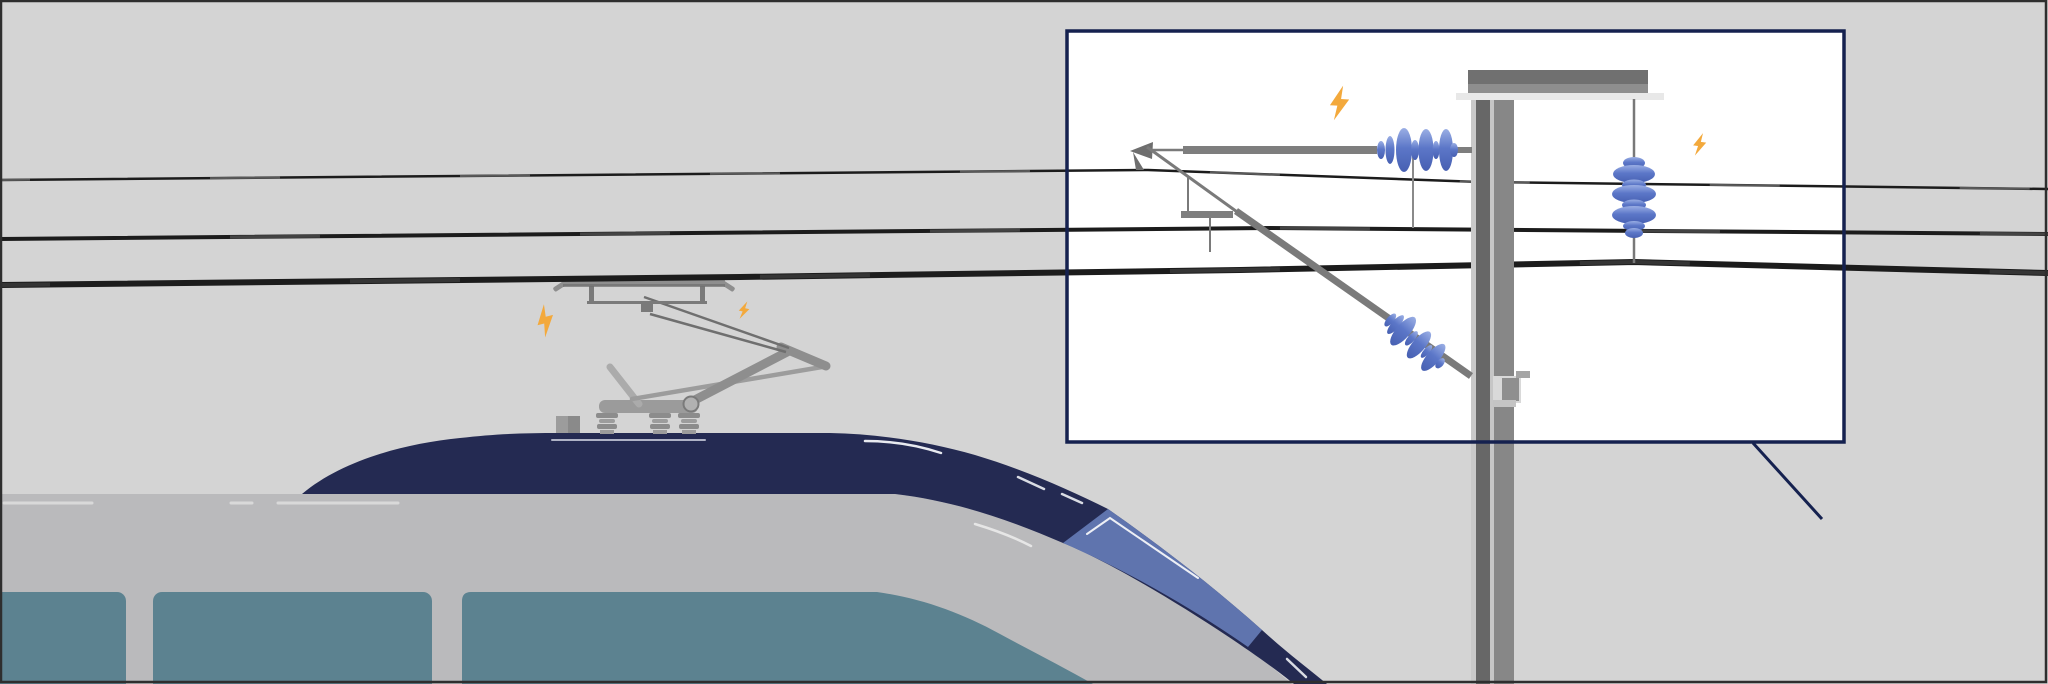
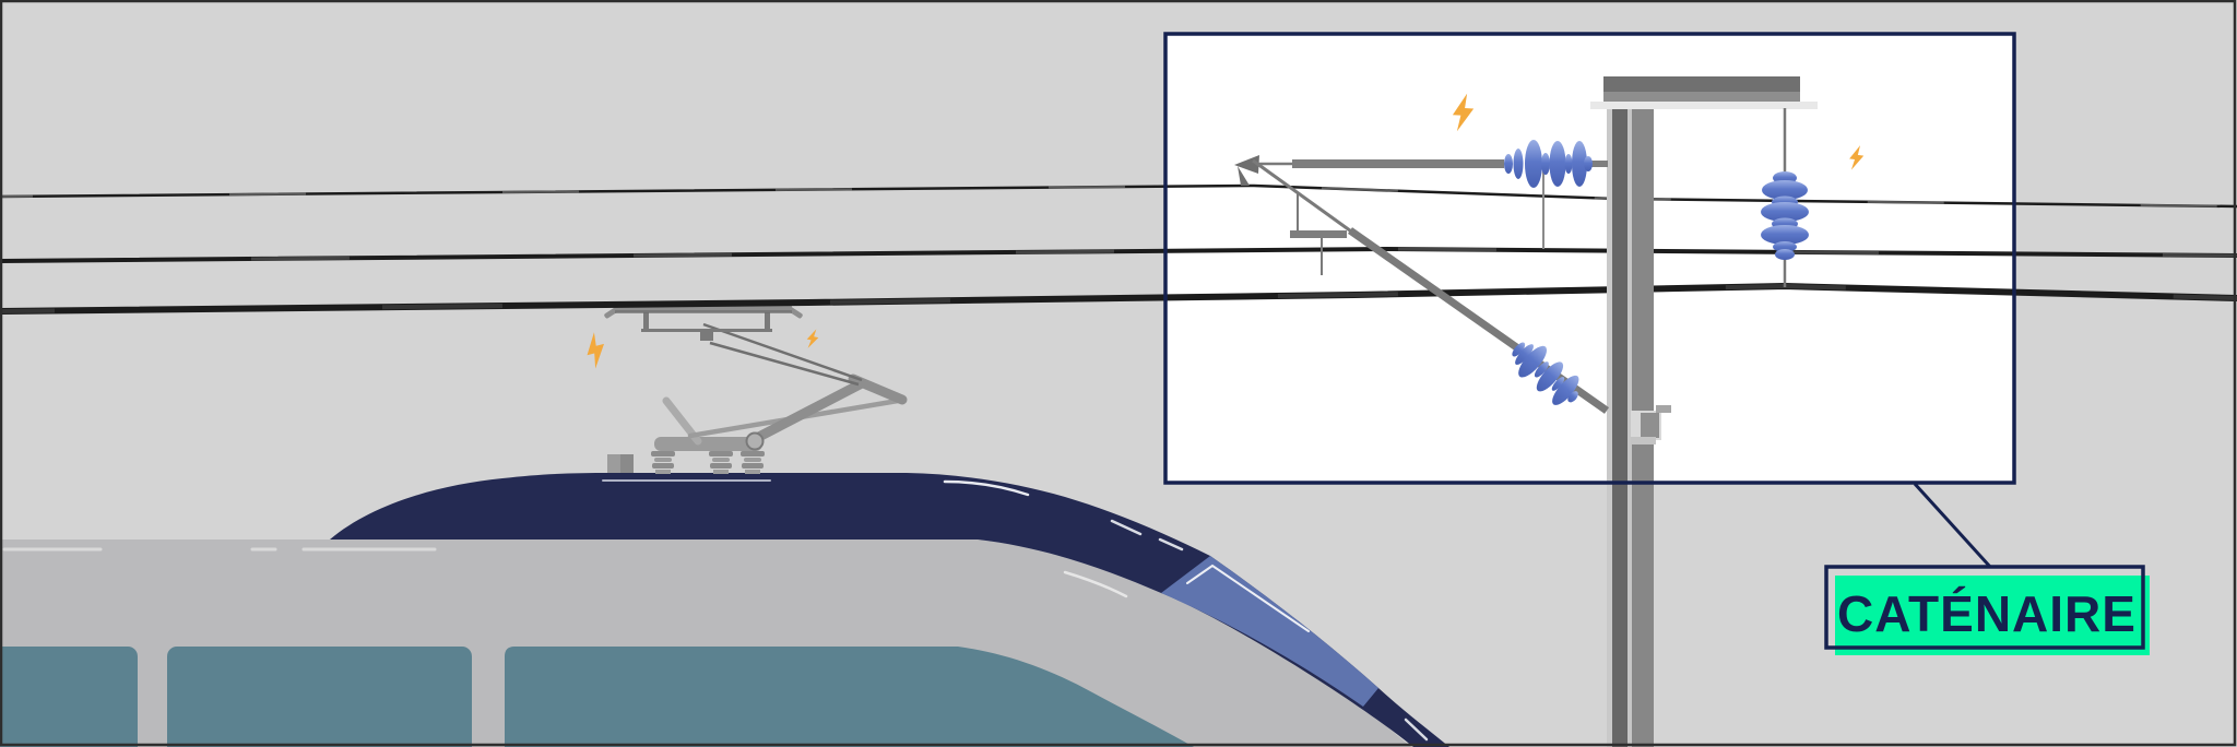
+ CATÉNAIRE
